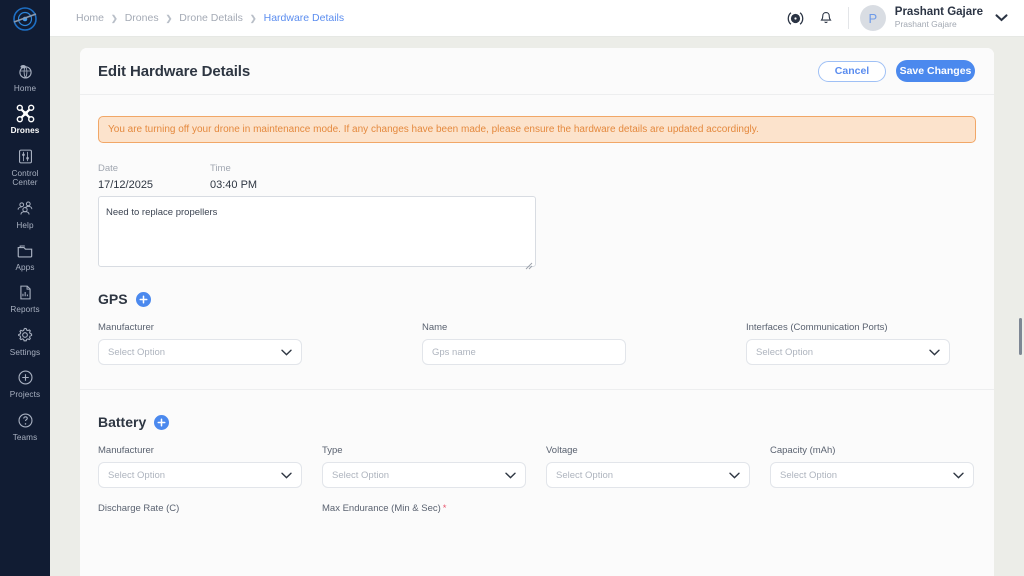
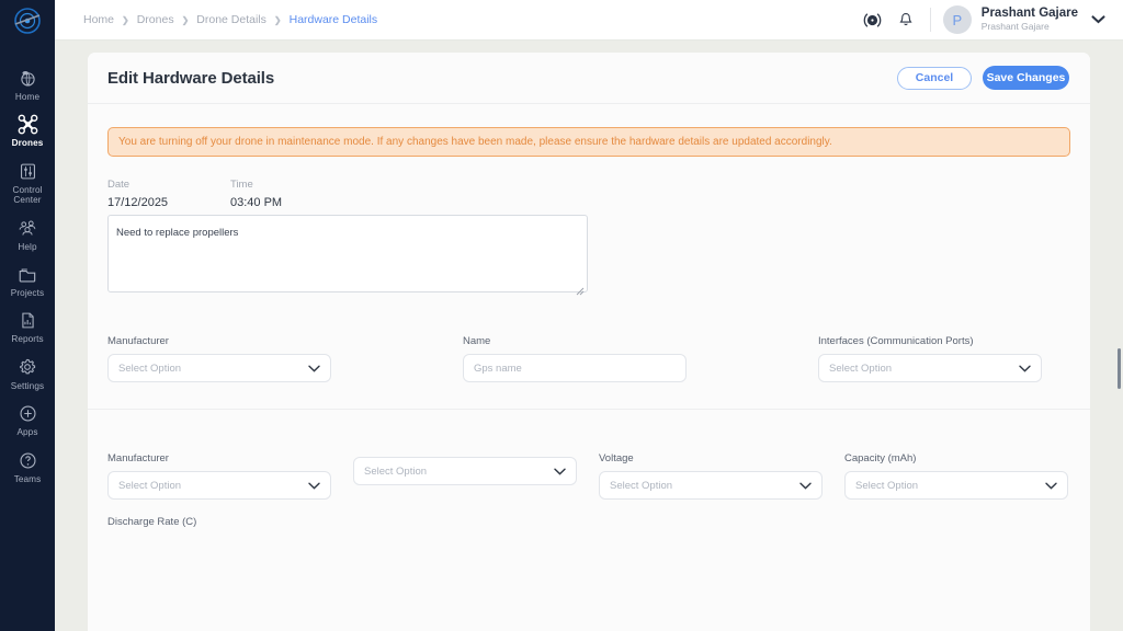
  Home
  Drones
  Control Center
  Help
- Apps
+ Projects
  Reports
  Settings
- Projects
+ Apps
  Teams
  Home
  ❯
  Drones
  ❯
  Drone Details
  ❯
  Hardware Details
  P
  Prashant Gajare
  Prashant Gajare
  Edit Hardware Details
  Cancel
  Save Changes
  You are turning off your drone in maintenance mode. If any changes have been made, please ensure the hardware details are updated accordingly.
  Date
  17/12/2025
  Time
  03:40 PM
  Need to replace propellers
- GPS
  Manufacturer
  Select Option
  Name
  Gps name
  Interfaces (Communication Ports)
  Select Option
- Battery
  Manufacturer
  Select Option
- Type
  Select Option
  Voltage
  Select Option
  Capacity (mAh)
  Select Option
  Discharge Rate (C)
- Max Endurance (Min & Sec) *
